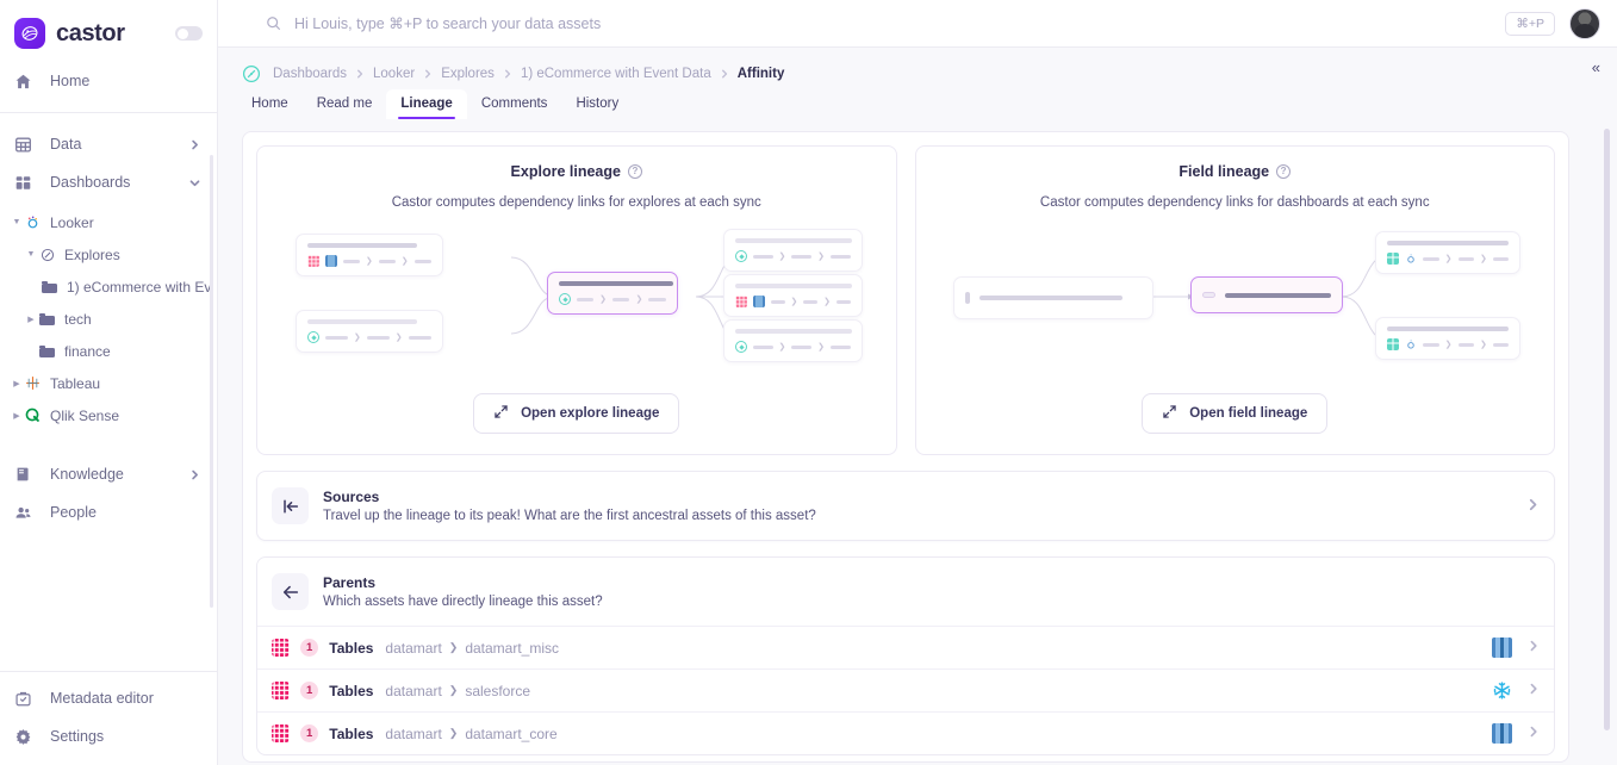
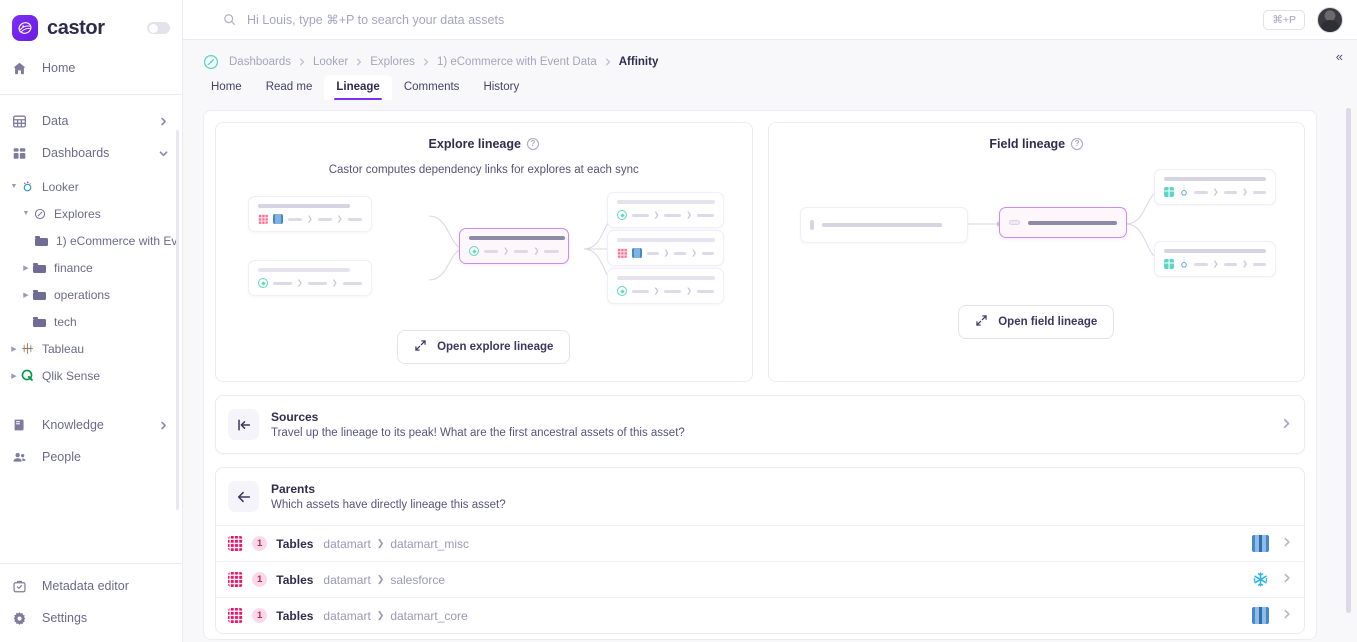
  castor
  Home
  Data
  Dashboards
  Looker
  Explores
  1) eCommerce with Ev
- tech
+ finance
+ operations
- finance
+ tech
  Tableau
  Qlik Sense
  Knowledge
  People
  Metadata editor
  Settings
  Hi Louis, type ⌘+P to search your data assets
  ⌘+P
  Dashboards
  Looker
  Explores
  1) eCommerce with Event Data
  Affinity
  «
  Home
  Read me
  Lineage
  Comments
  History
  Explore lineage
  ?
  Castor computes dependency links for explores at each sync
  Open explore lineage
  Field lineage
  ?
- Castor computes dependency links for dashboards at each sync
  Open field lineage
  Sources
  Travel up the lineage to its peak! What are the first ancestral assets of this asset?
  Parents
  Which assets have directly lineage this asset?
  1
  Tables
  datamart
  ❯
  datamart_misc
  1
  Tables
  datamart
  ❯
  salesforce
  1
  Tables
  datamart
  ❯
  datamart_core
